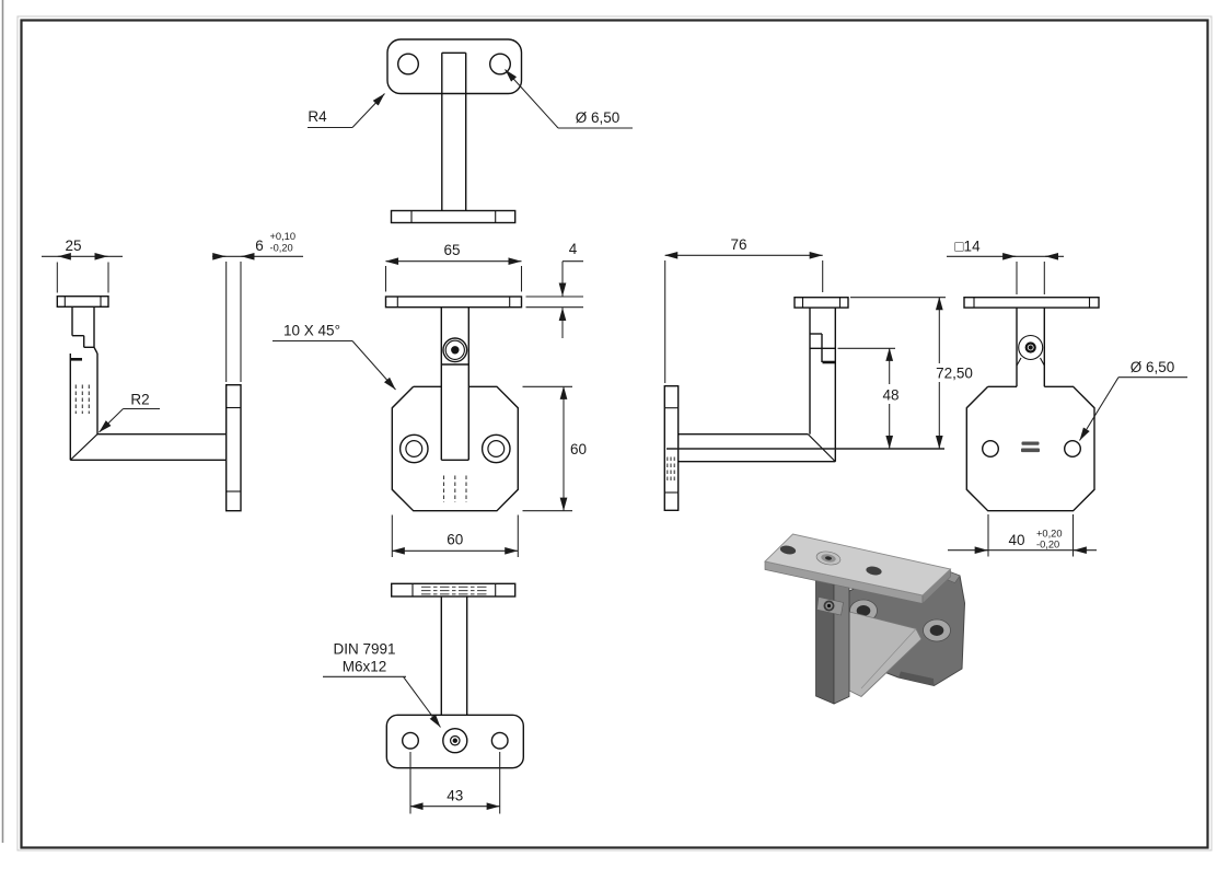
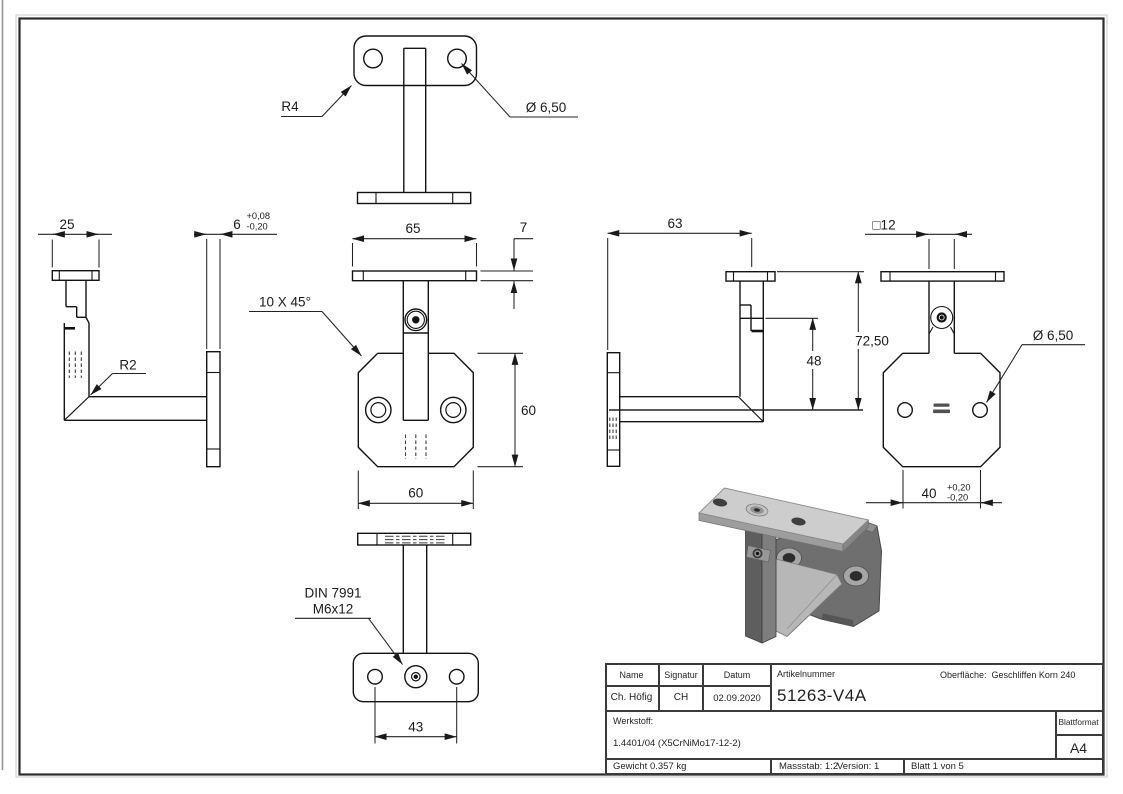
  R4
  Ø 6,50
  25
  R2
  6
- +0,10
+ +0,08
  -0,20
  65
- 4
+ 7
  10 X 45°
  60
  60
  DIN 7991
  M6x12
  43
- 76
+ 63
  48
  72,50
- □14
+ □12
  Ø 6,50
  40
  +0,20
  -0,20
+ Name
+ Signatur
+ Datum
+ Artikelnummer
+ Oberfläche: Geschliffen Korn 240
+ Ch. Höfig
+ CH
+ 02.09.2020
+ 51263-V4A
+ Werkstoff:
+ 1.4401/04 (X5CrNiMo17-12-2)
+ Blattformat
+ A4
+ Gewicht 0.357 kg
+ Massstab: 1:2
+ Version: 1
+ Blatt 1 von 5
